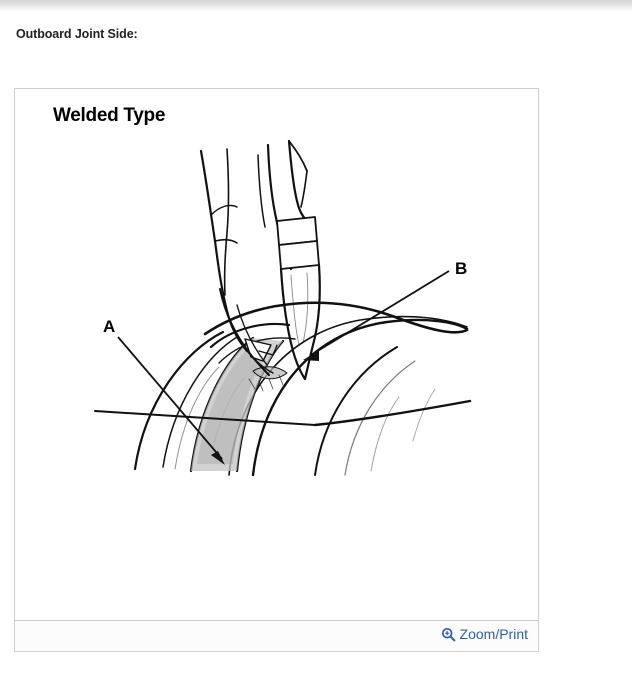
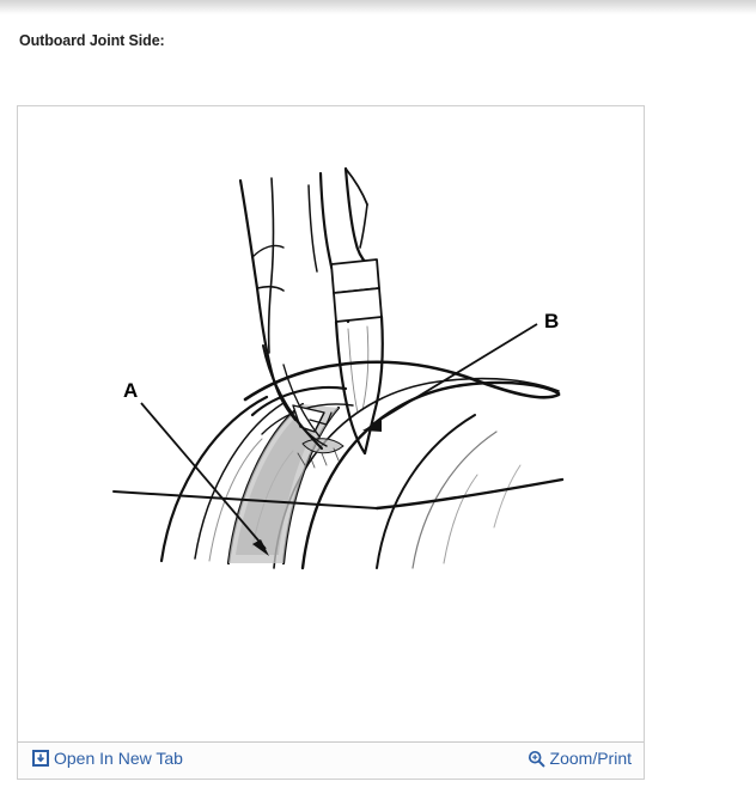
  Outboard Joint Side:
- Welded Type
  A
  B
+ Open In New Tab
  Zoom/Print
